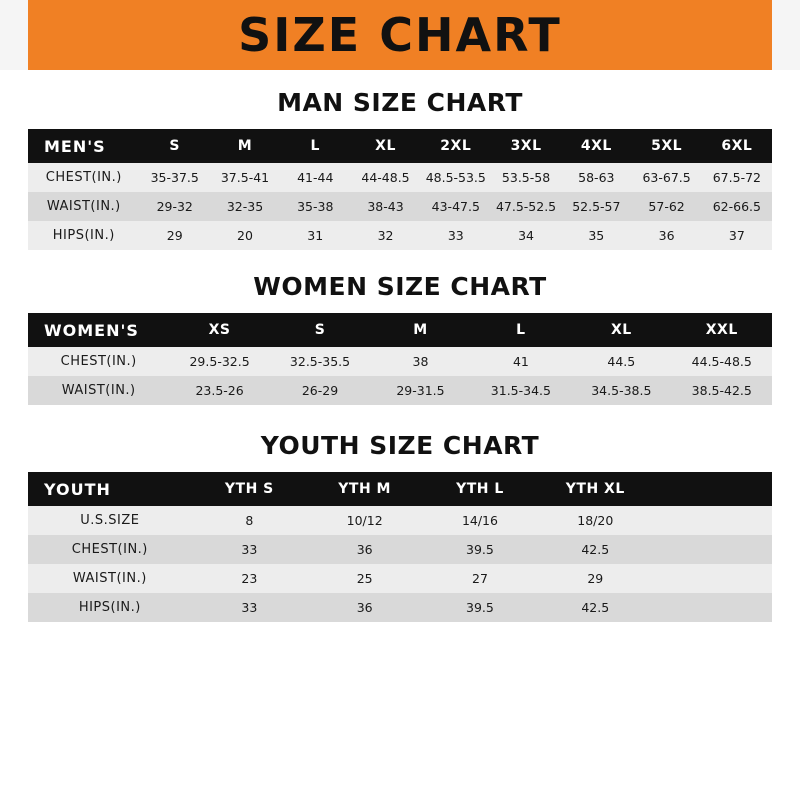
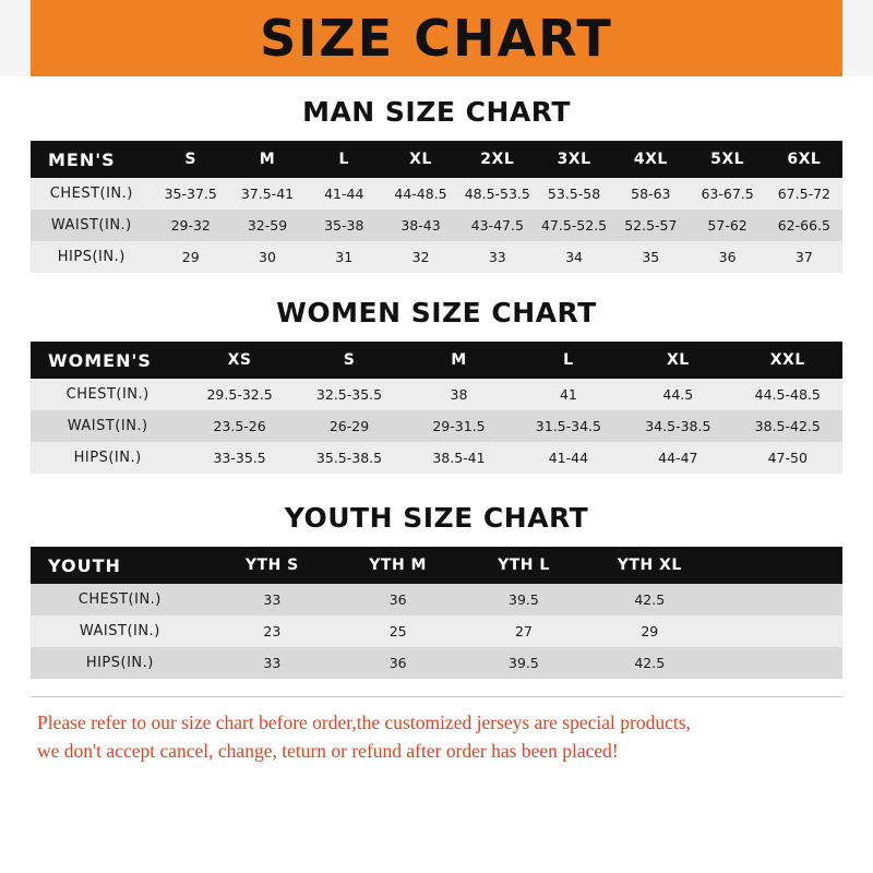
  SIZE CHART
  MAN SIZE CHART
  MEN'S	S	M	L	XL	2XL	3XL	4XL	5XL	6XL
  CHEST(IN.)	35-37.5	37.5-41	41-44	44-48.5	48.5-53.5	53.5-58	58-63	63-67.5	67.5-72
- WAIST(IN.)	29-32	32-35	35-38	38-43	43-47.5	47.5-52.5	52.5-57	57-62	62-66.5
+ WAIST(IN.)	29-32	32-59	35-38	38-43	43-47.5	47.5-52.5	52.5-57	57-62	62-66.5
- HIPS(IN.)	29	20	31	32	33	34	35	36	37
+ HIPS(IN.)	29	30	31	32	33	34	35	36	37
  WOMEN SIZE CHART
  WOMEN'S	XS	S	M	L	XL	XXL
  CHEST(IN.)	29.5-32.5	32.5-35.5	38	41	44.5	44.5-48.5
  WAIST(IN.)	23.5-26	26-29	29-31.5	31.5-34.5	34.5-38.5	38.5-42.5
+ HIPS(IN.)	33-35.5	35.5-38.5	38.5-41	41-44	44-47	47-50
  YOUTH SIZE CHART
  YOUTH	YTH S	YTH M	YTH L	YTH XL
- U.S.SIZE	8	10/12	14/16	18/20
  CHEST(IN.)	33	36	39.5	42.5
  WAIST(IN.)	23	25	27	29
  HIPS(IN.)	33	36	39.5	42.5
+ Please refer to our size chart before order,the customized jerseys are special products,
+ we don't accept cancel, change, teturn or refund after order has been placed!
